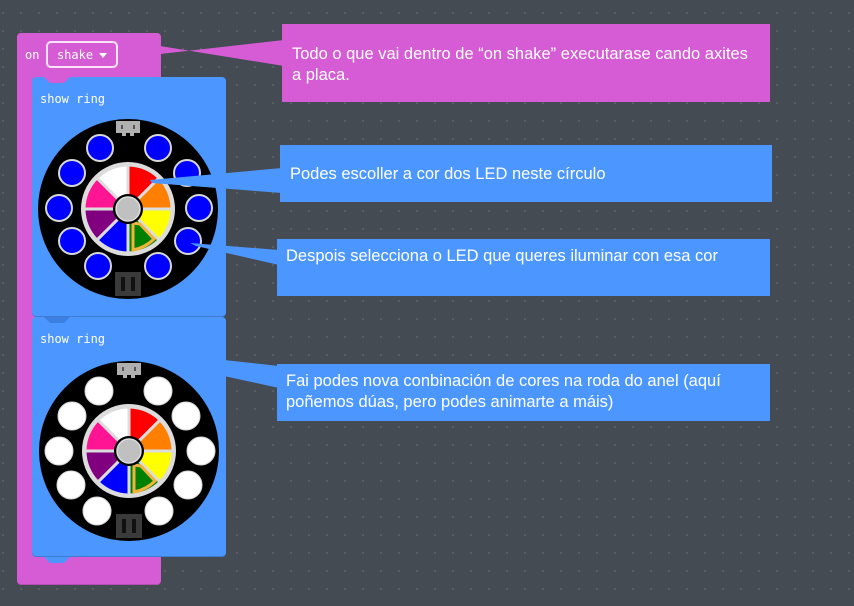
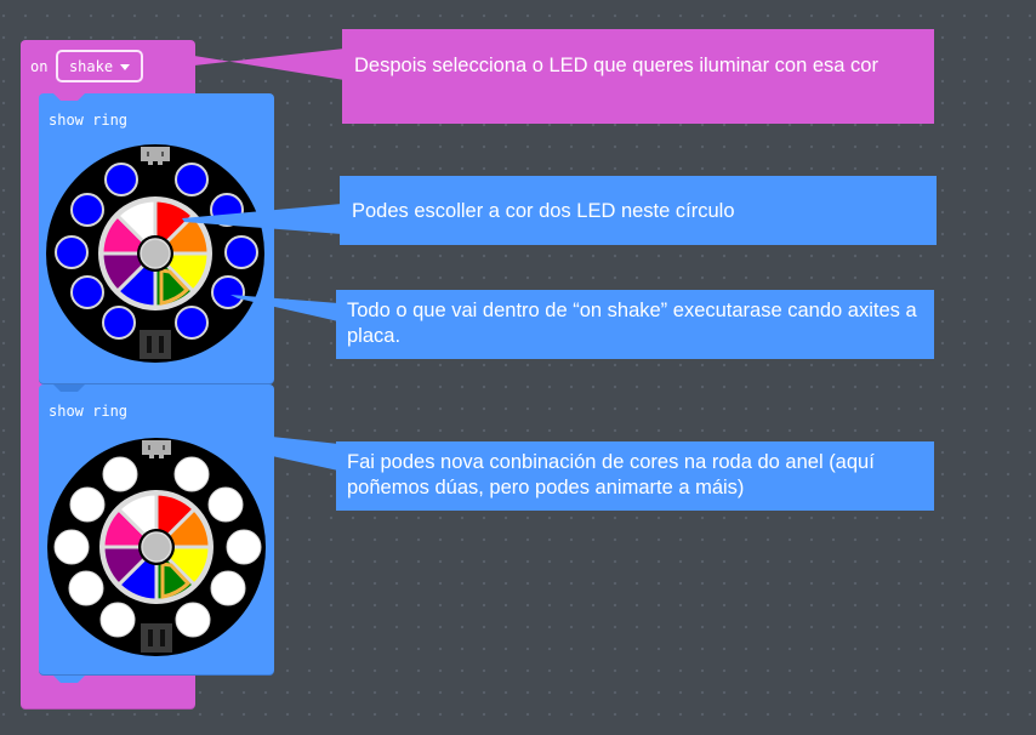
  on
  shake
  show ring
  show ring
- Todo o que vai dentro de “on shake” executarase cando axites a placa.
+ Despois selecciona o LED que queres iluminar con esa cor
  Podes escoller a cor dos LED neste círculo
- Despois selecciona o LED que queres iluminar con esa cor
+ Todo o que vai dentro de “on shake” executarase cando axites a placa.
  Fai podes nova conbinación de cores na roda do anel (aquí poñemos dúas, pero podes animarte a máis)
